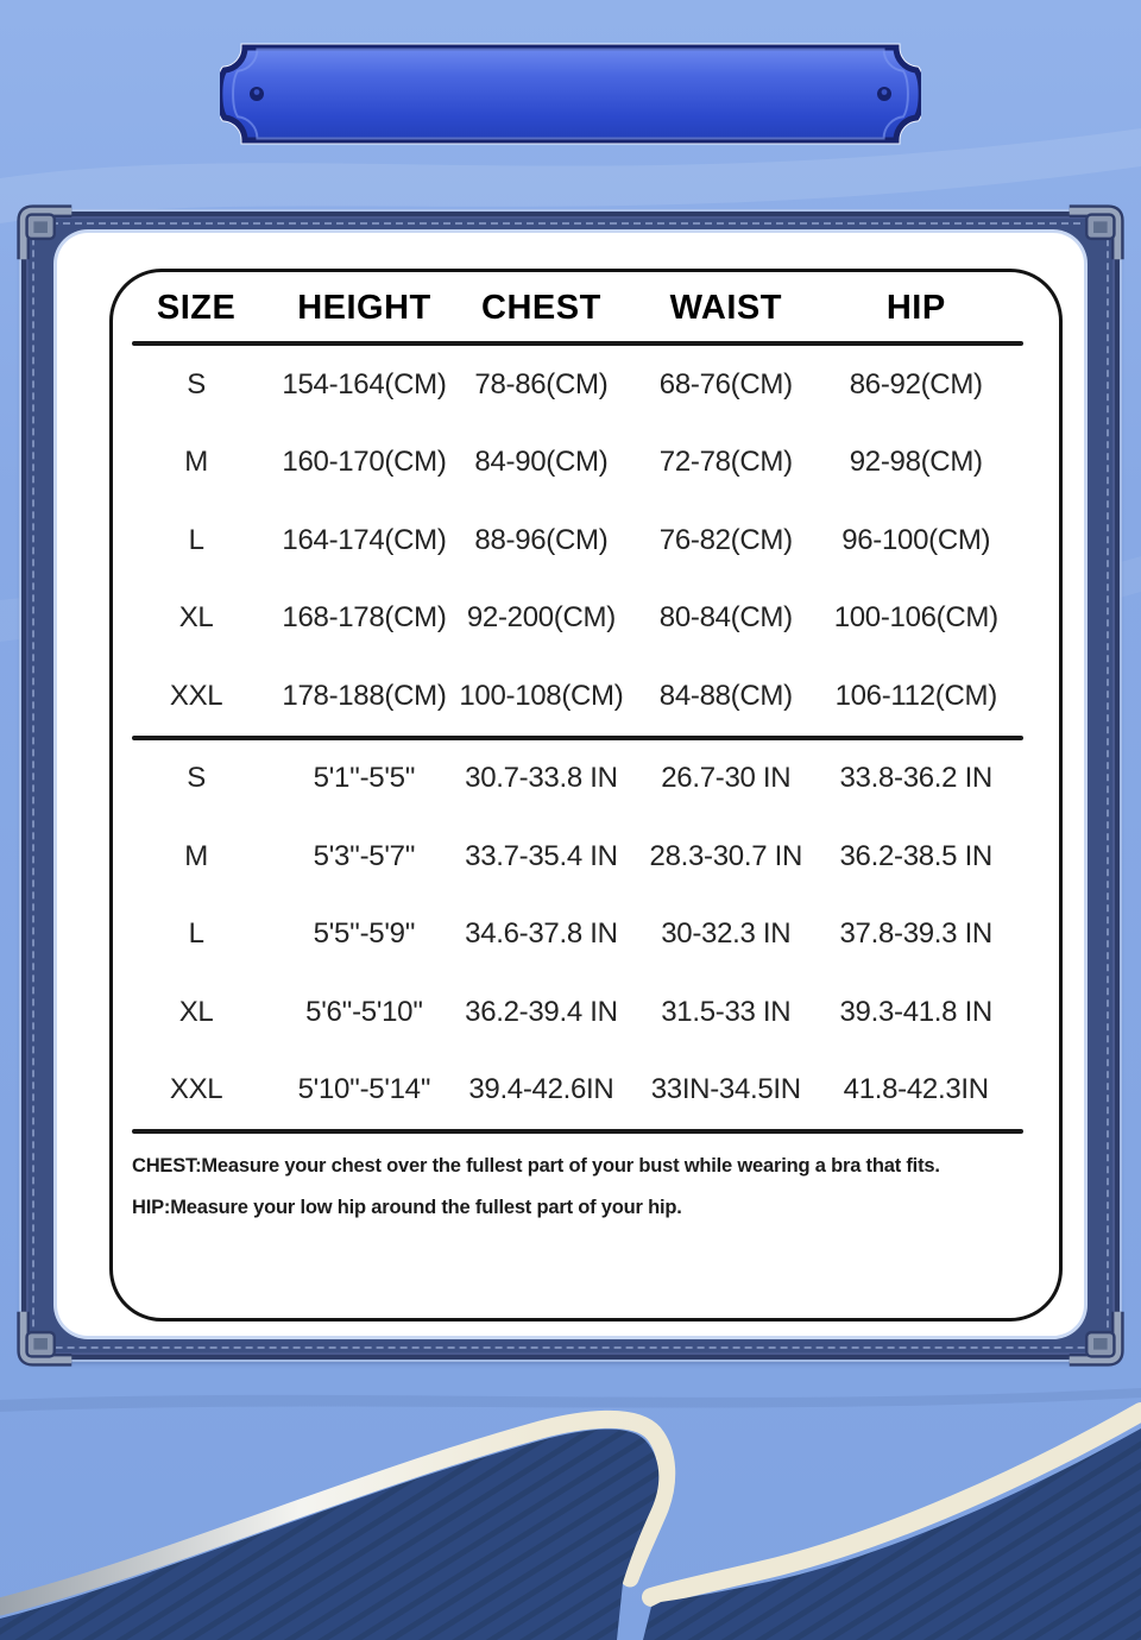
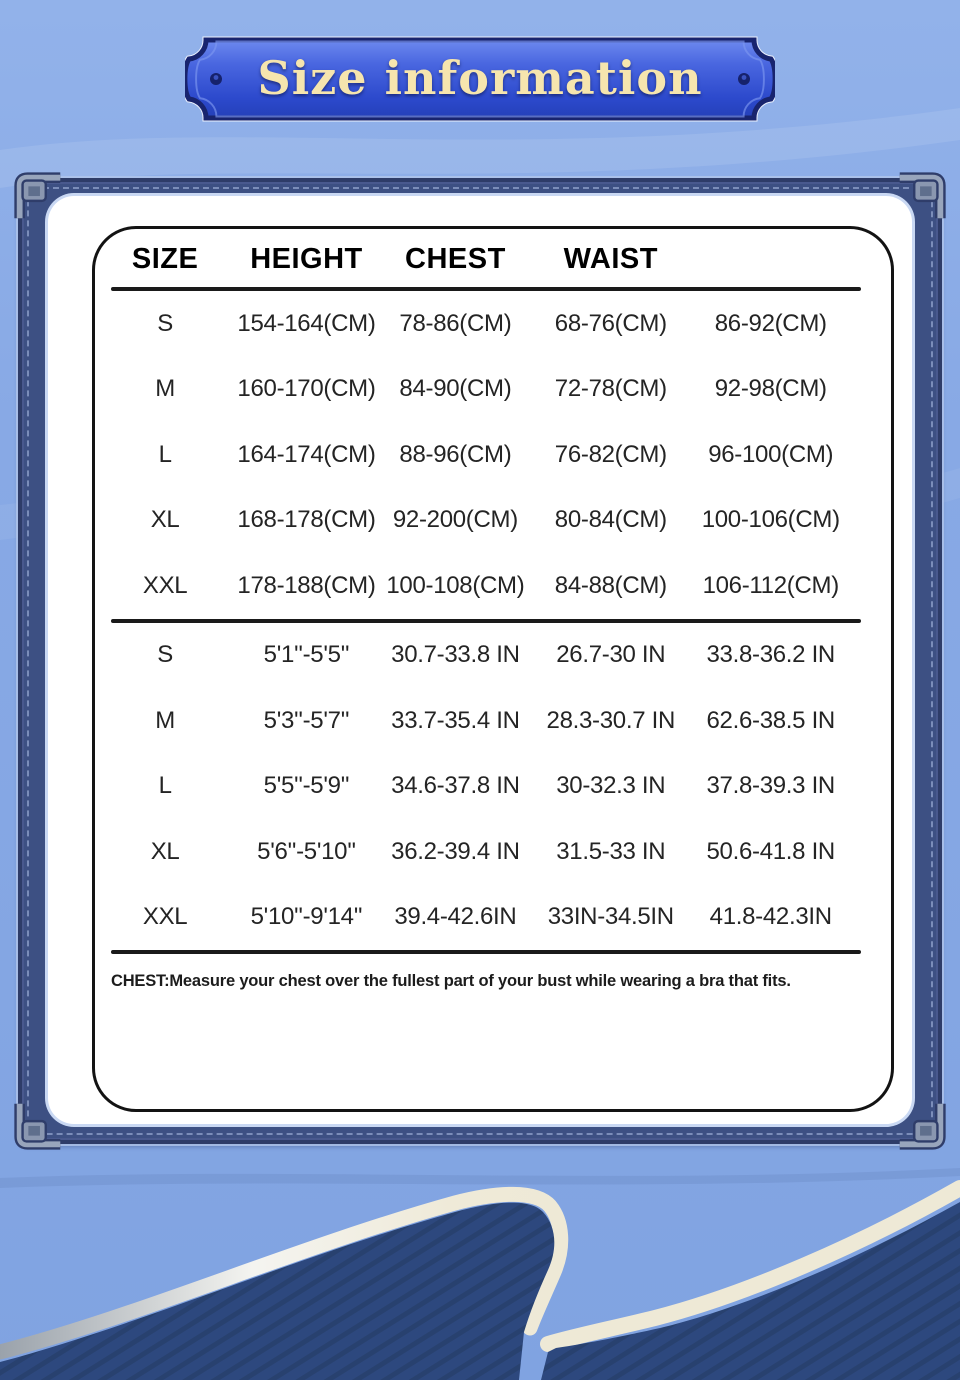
+ Size information
  SIZE
  HEIGHT
  CHEST
  WAIST
- HIP
  S
  154-164(CM)
  78-86(CM)
  68-76(CM)
  86-92(CM)
  M
  160-170(CM)
  84-90(CM)
  72-78(CM)
  92-98(CM)
  L
  164-174(CM)
  88-96(CM)
  76-82(CM)
  96-100(CM)
  XL
  168-178(CM)
  92-200(CM)
  80-84(CM)
  100-106(CM)
  XXL
  178-188(CM)
  100-108(CM)
  84-88(CM)
  106-112(CM)
  S
  5'1''-5'5''
  30.7-33.8 IN
  26.7-30 IN
  33.8-36.2 IN
  M
  5'3''-5'7''
  33.7-35.4 IN
  28.3-30.7 IN
- 36.2-38.5 IN
+ 62.6-38.5 IN
  L
  5'5''-5'9''
  34.6-37.8 IN
  30-32.3 IN
  37.8-39.3 IN
  XL
  5'6''-5'10''
  36.2-39.4 IN
  31.5-33 IN
- 39.3-41.8 IN
+ 50.6-41.8 IN
  XXL
- 5'10''-5'14''
+ 5'10''-9'14''
  39.4-42.6IN
  33IN-34.5IN
  41.8-42.3IN
  CHEST:Measure your chest over the fullest part of your bust while wearing a bra that fits.
- HIP:Measure your low hip around the fullest part of your hip.
